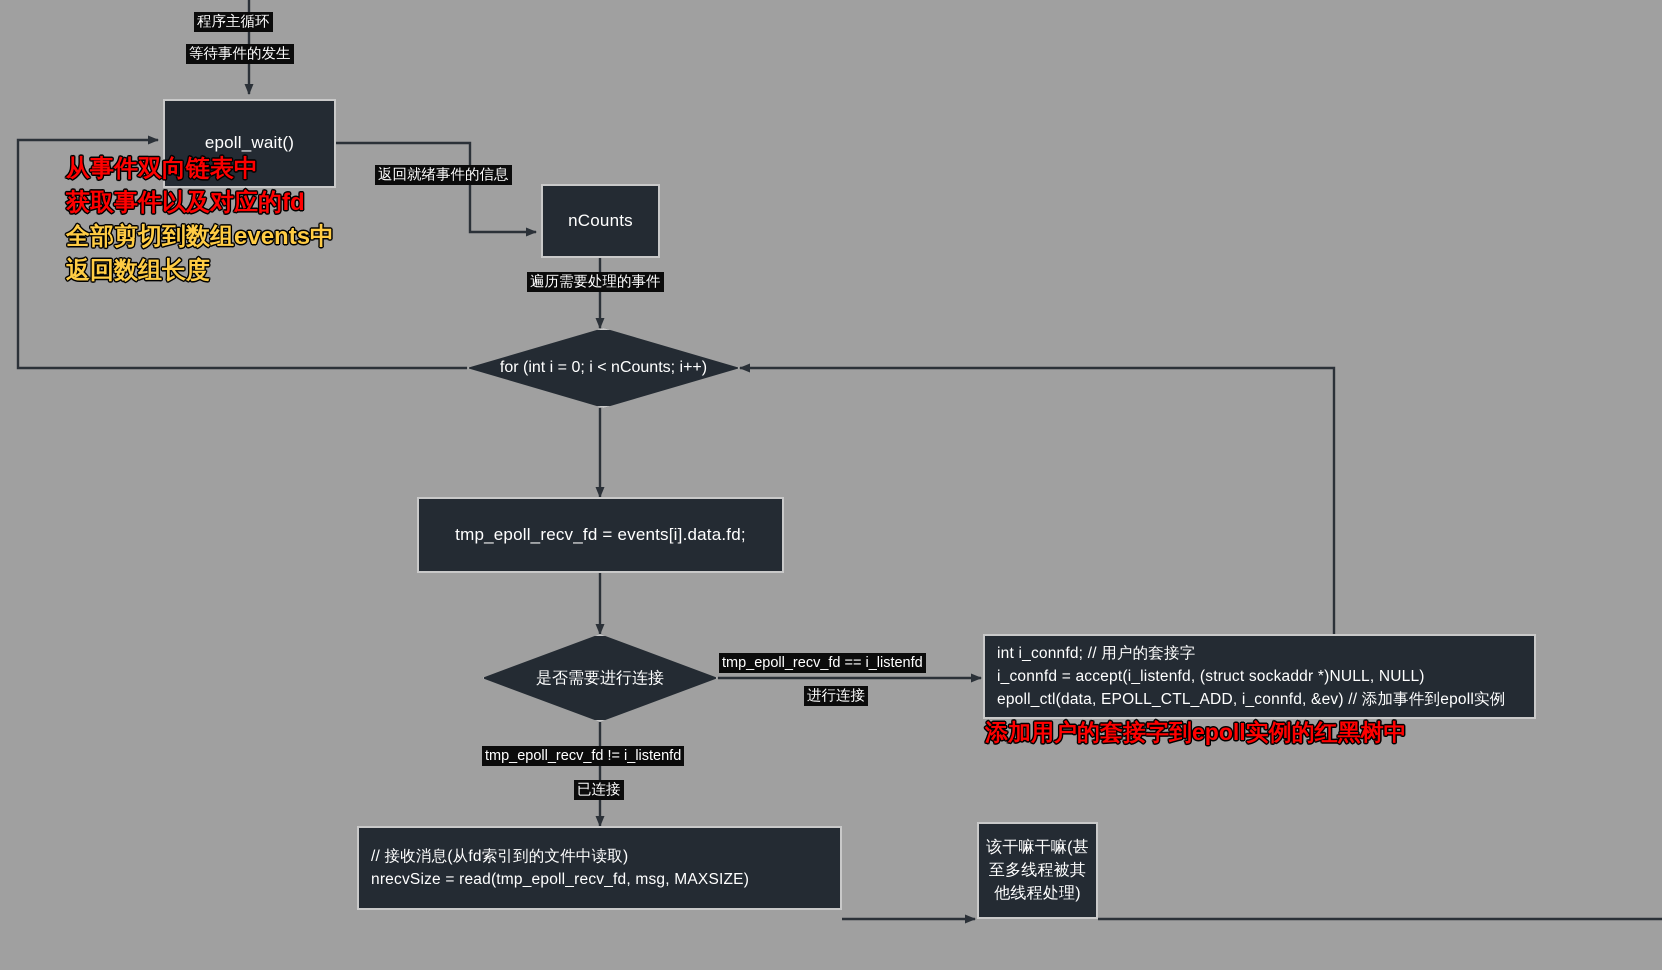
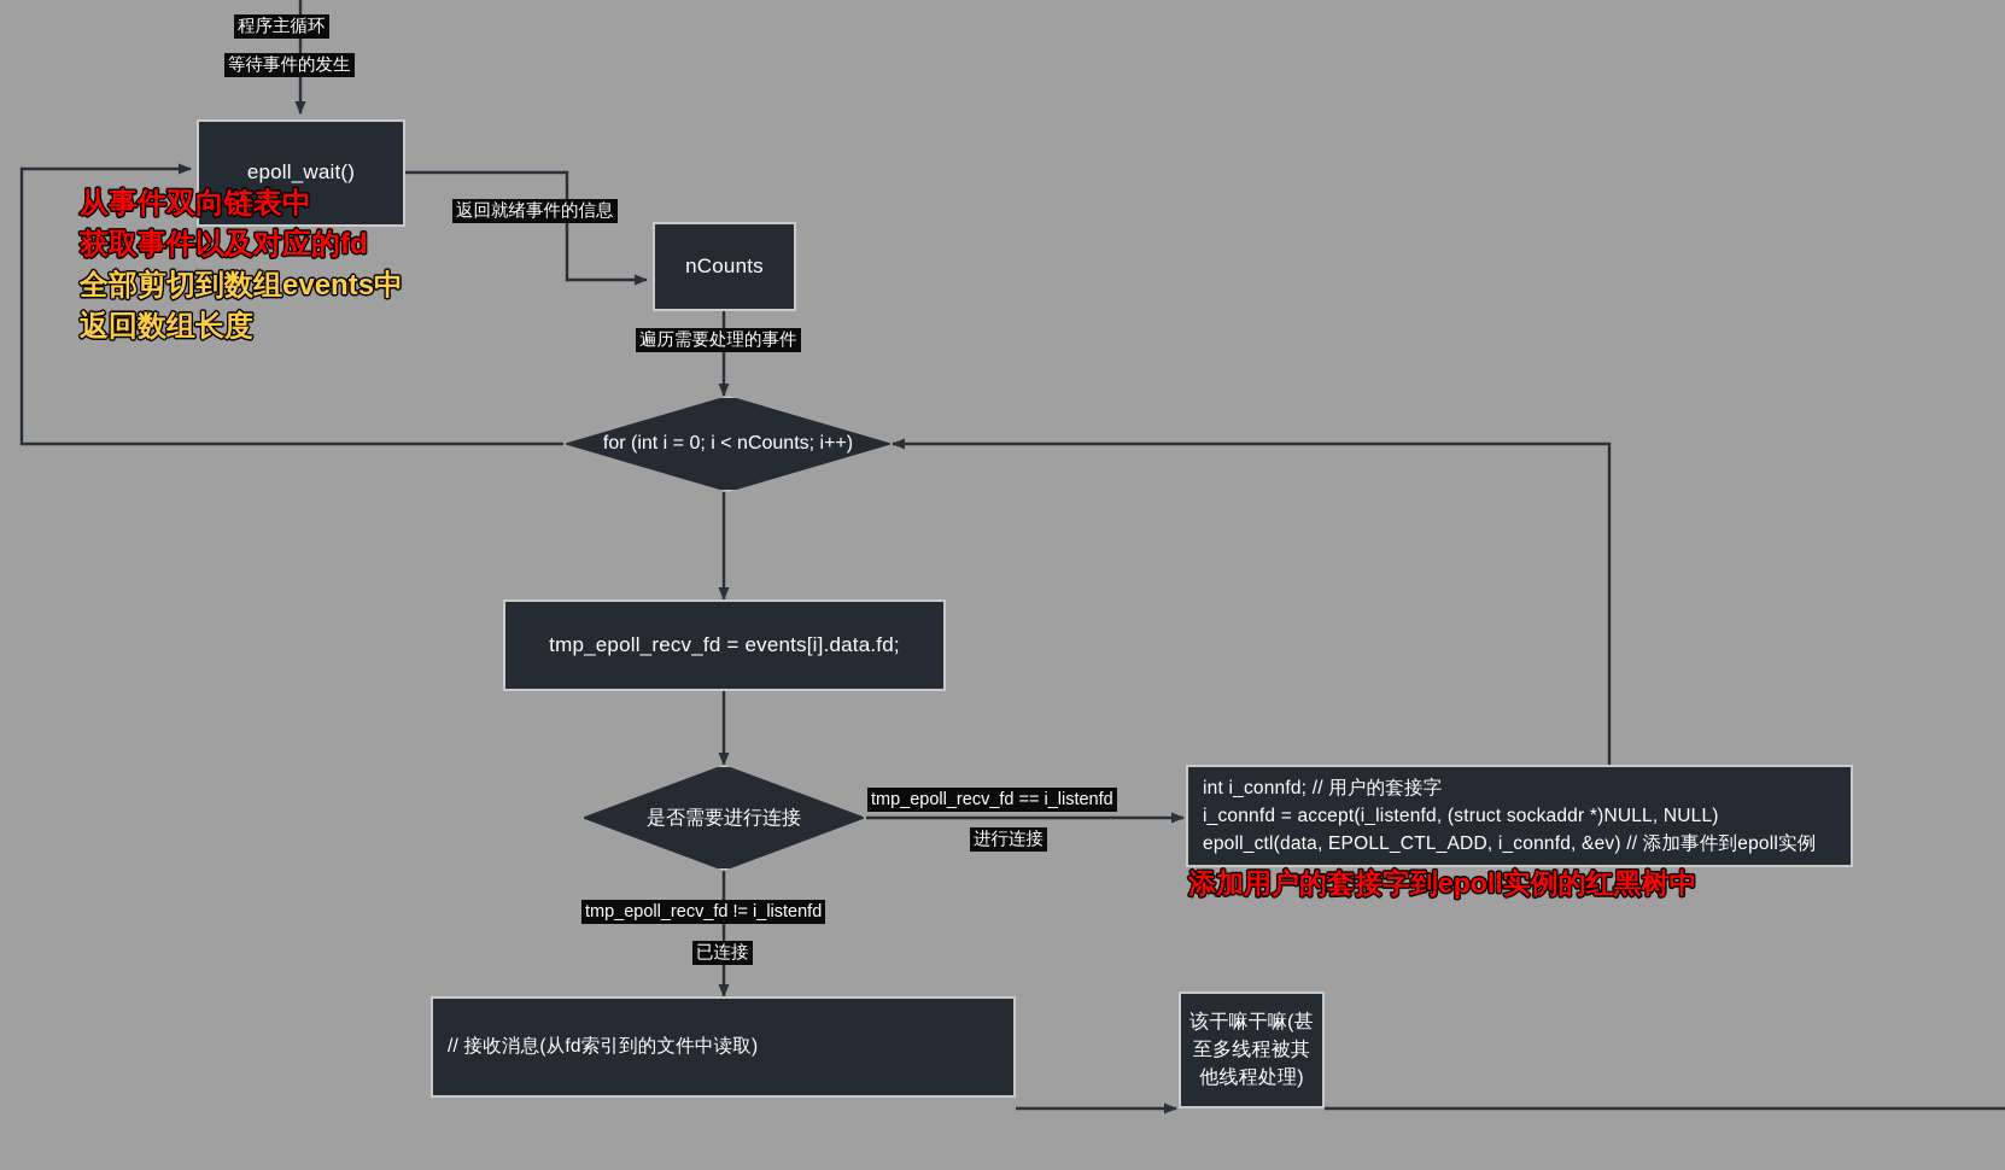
  程序主循环
  等待事件的发生
  返回就绪事件的信息
  遍历需要处理的事件
  tmp_epoll_recv_fd == i_listenfd
  进行连接
  tmp_epoll_recv_fd != i_listenfd
  已连接
  epoll_wait()
  nCounts
  for (int i = 0; i < nCounts; i++)
  tmp_epoll_recv_fd = events[i].data.fd;
  是否需要进行连接
  int i_connfd; // 用户的套接字
  i_connfd = accept(i_listenfd, (struct sockaddr *)NULL, NULL)
  epoll_ctl(data, EPOLL_CTL_ADD, i_connfd, &ev) // 添加事件到epoll实例
  // 接收消息(从fd索引到的文件中读取)
- nrecvSize = read(tmp_epoll_recv_fd, msg, MAXSIZE)
  该干嘛干嘛(甚至多线程被其他线程处理)
  从事件双向链表中
  获取事件以及对应的fd
  全部剪切到数组events中
  返回数组长度
  添加用户的套接字到epoll实例的红黑树中
